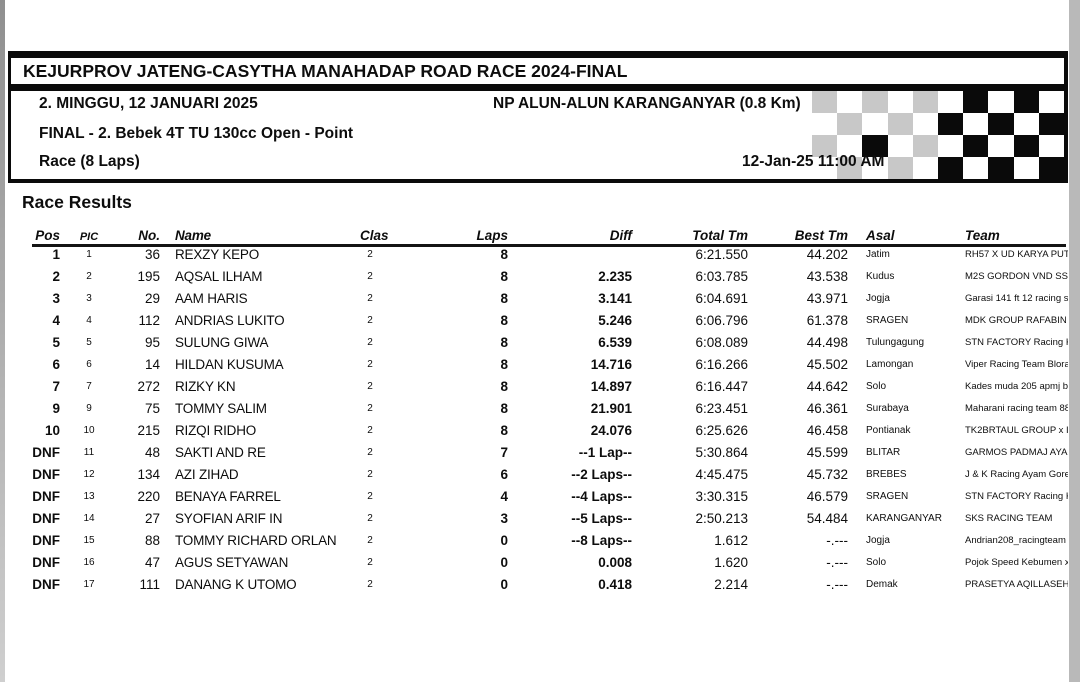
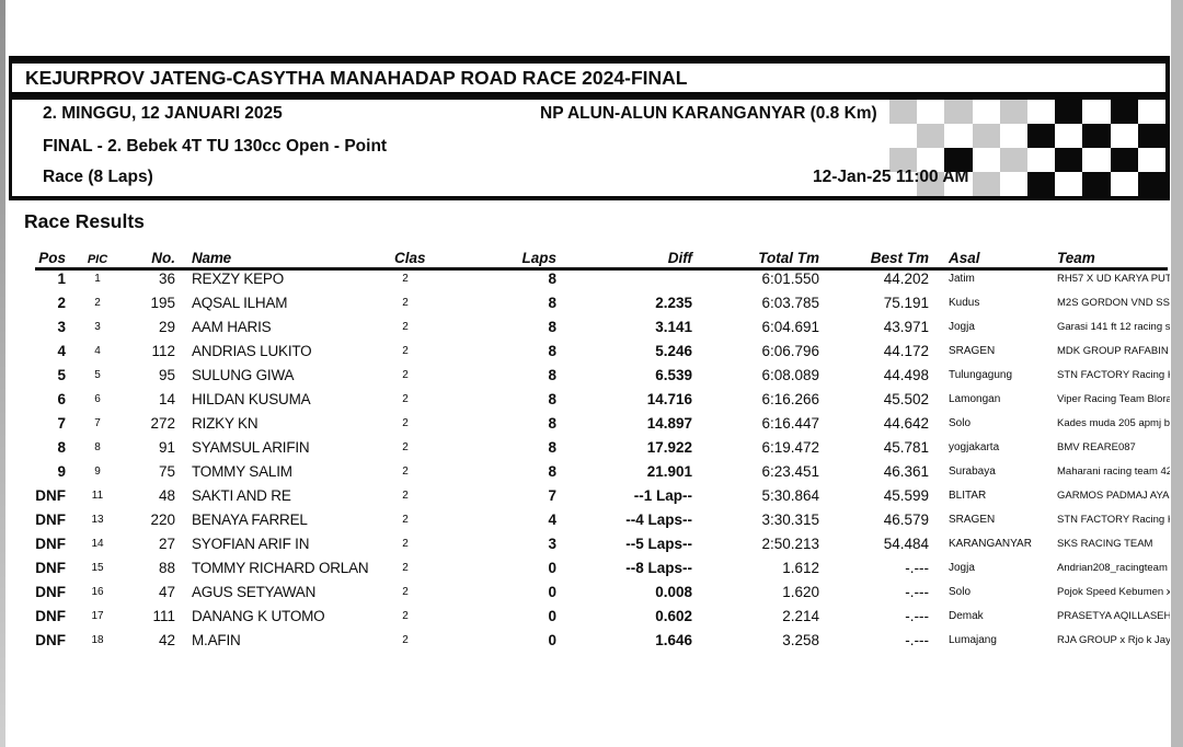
  KEJURPROV JATENG-CASYTHA MANAHADAP ROAD RACE 2024-FINAL
  2. MINGGU, 12 JANUARI 2025
  NP ALUN-ALUN KARANGANYAR (0.8 Km)
  FINAL - 2. Bebek 4T TU 130cc Open - Point
  Race (8 Laps)
  12-Jan-25 11:00 AM
  Race Results
  Pos	PIC	No.	Name	Clas	Laps	Diff	Total Tm	Best Tm	Asal	Team
- 1	1	36	REXZY KEPO	2	8		6:21.550	44.202	Jatim	RH57 X UD KARYA PUT
+ 1	1	36	REXZY KEPO	2	8		6:01.550	44.202	Jatim	RH57 X UD KARYA PUT
- 2	2	195	AQSAL ILHAM	2	8	2.235	6:03.785	43.538	Kudus	M2S GORDON VND SS
+ 2	2	195	AQSAL ILHAM	2	8	2.235	6:03.785	75.191	Kudus	M2S GORDON VND SS
  3	3	29	AAM HARIS	2	8	3.141	6:04.691	43.971	Jogja	Garasi 141 ft 12 racing s
- 4	4	112	ANDRIAS LUKITO	2	8	5.246	6:06.796	61.378	SRAGEN	MDK GROUP RAFABIN
+ 4	4	112	ANDRIAS LUKITO	2	8	5.246	6:06.796	44.172	SRAGEN	MDK GROUP RAFABIN
  5	5	95	SULUNG GIWA	2	8	6.539	6:08.089	44.498	Tulungagung	STN FACTORY Racing
  6	6	14	HILDAN KUSUMA	2	8	14.716	6:16.266	45.502	Lamongan	Viper Racing Team Blora
  7	7	272	RIZKY KN	2	8	14.897	6:16.447	44.642	Solo	Kades muda 205 apmj b
+ 8	8	91	SYAMSUL ARIFIN	2	8	17.922	6:19.472	45.781	yogjakarta	BMV REARE087
- 9	9	75	TOMMY SALIM	2	8	21.901	6:23.451	46.361	Surabaya	Maharani racing team 88
+ 9	9	75	TOMMY SALIM	2	8	21.901	6:23.451	46.361	Surabaya	Maharani racing team 42
- 10	10	215	RIZQI RIDHO	2	8	24.076	6:25.626	46.458	Pontianak	TK2BRTAUL GROUP x I
  DNF	11	48	SAKTI AND RE	2	7	--1 Lap--	5:30.864	45.599	BLITAR	GARMOS PADMAJ AYA
- DNF	12	134	AZI ZIHAD	2	6	--2 Laps--	4:45.475	45.732	BREBES	J & K Racing Ayam Gore
  DNF	13	220	BENAYA FARREL	2	4	--4 Laps--	3:30.315	46.579	SRAGEN	STN FACTORY Racing
  DNF	14	27	SYOFIAN ARIF IN	2	3	--5 Laps--	2:50.213	54.484	KARANGANYAR	SKS RACING TEAM
  DNF	15	88	TOMMY RICHARD ORLAN	2	0	--8 Laps--	1.612	-.---	Jogja	Andrian208_racingteam
  DNF	16	47	AGUS SETYAWAN	2	0	0.008	1.620	-.---	Solo	Pojok Speed Kebumen x
- DNF	17	111	DANANG K UTOMO	2	0	0.418	2.214	-.---	Demak	PRASETYA AQILLASEH
+ DNF	17	111	DANANG K UTOMO	2	0	0.602	2.214	-.---	Demak	PRASETYA AQILLASEH
+ DNF	18	42	M.AFIN	2	0	1.646	3.258	-.---	Lumajang	RJA GROUP x Rjo k Jay
